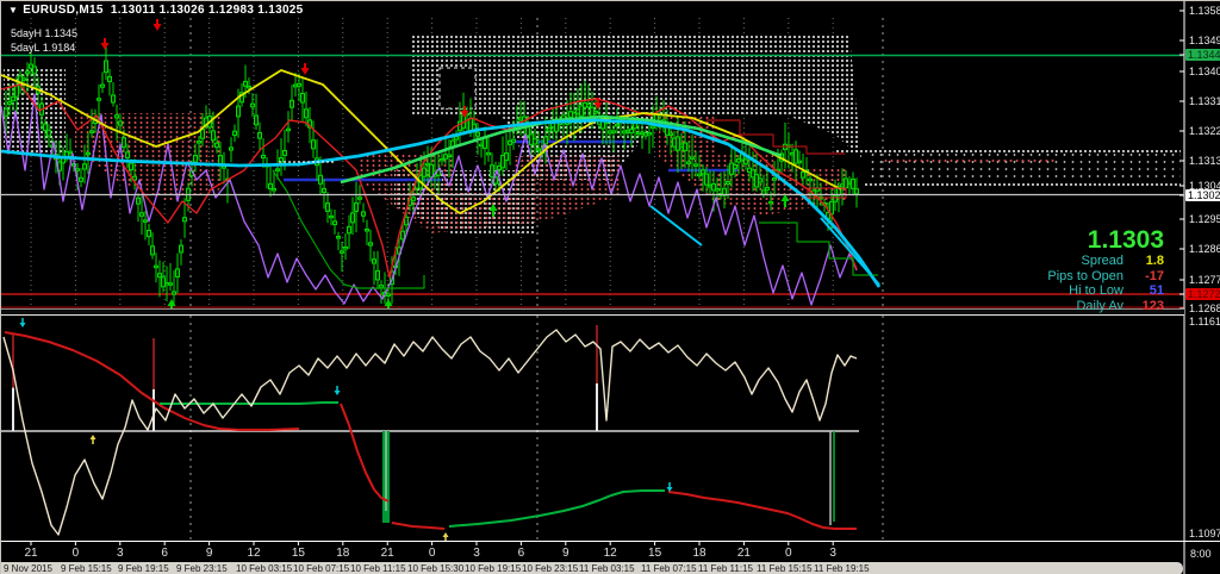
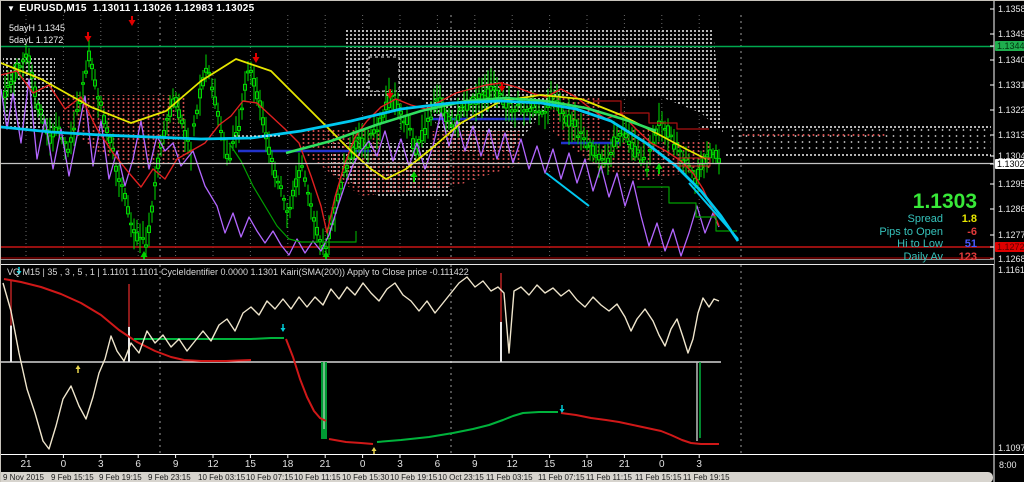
  ▼ EURUSD,M15 1.13011 1.13026 1.12983 1.13025
  5dayH 1.1345
- 5dayL 1.9184
+ 5dayL 1.1272
  1.1303
  Spread
  1.8
  Pips to Open
- -17
+ -6
  Hi to Low
  51
  Daily Av
  123
+ VQ M15 | 35 , 3 , 5 , 1 | 1.1101 1.1101 CycleIdentifier 0.0000 1.1301 Kairi(SMA(200)) Apply to Close price -0.111422
  1.1358
  1.1349
  1.1344
  1.1340
  1.1331
  1.1322
  1.1313
  1.1304
  1.1302
  1.1295
  1.1286
  1.1277
  1.1272
  1.1268
  1.1161
  1.1097
  21
  0
  3
  6
  9
  12
  15
  18
  21
  0
  3
  6
  9
  12
  15
  18
  21
  0
  3
  9 Nov 2015
  9 Feb 15:15
  9 Feb 19:15
  9 Feb 23:15
  10 Feb 03:15
  10 Feb 07:15
  10 Feb 11:15
  10 Feb 15:30
  10 Feb 19:15
- 10 Feb 23:15
+ 10 Oct 23:15
  11 Feb 03:15
  11 Feb 07:15
  11 Feb 11:15
  11 Feb 15:15
  11 Feb 19:15
  8:00
